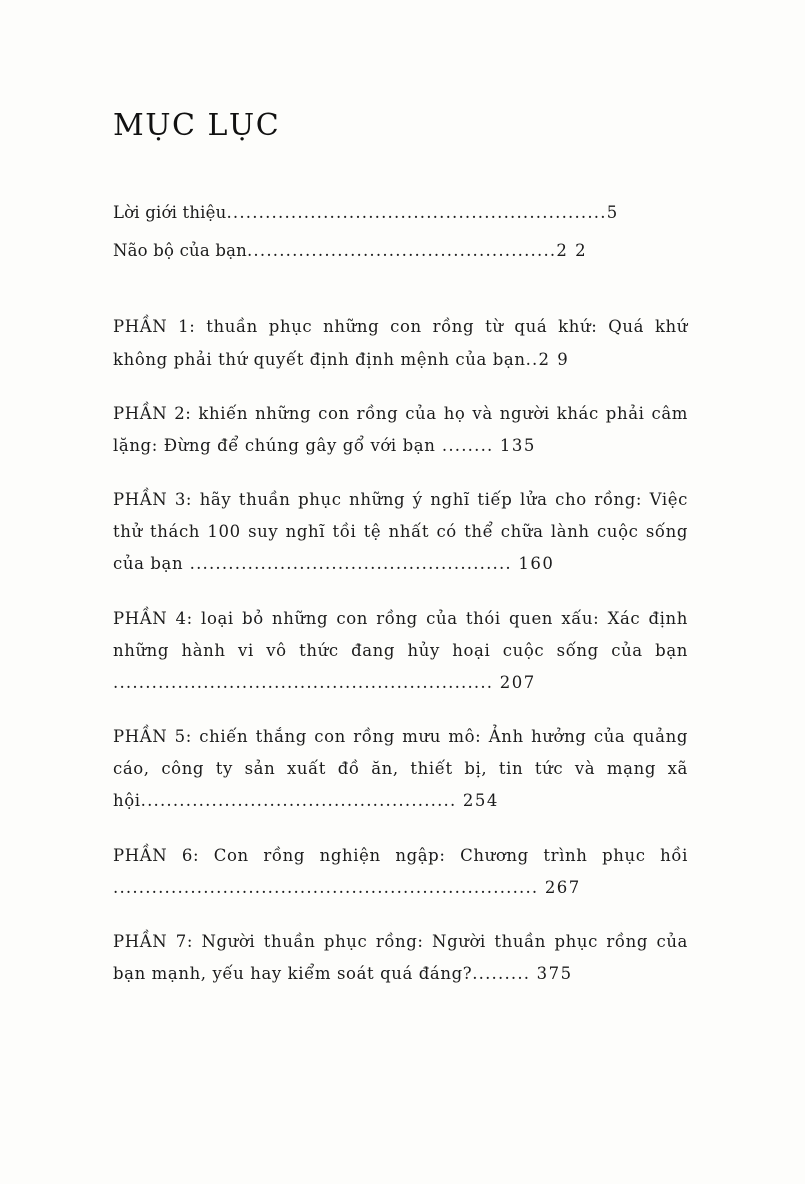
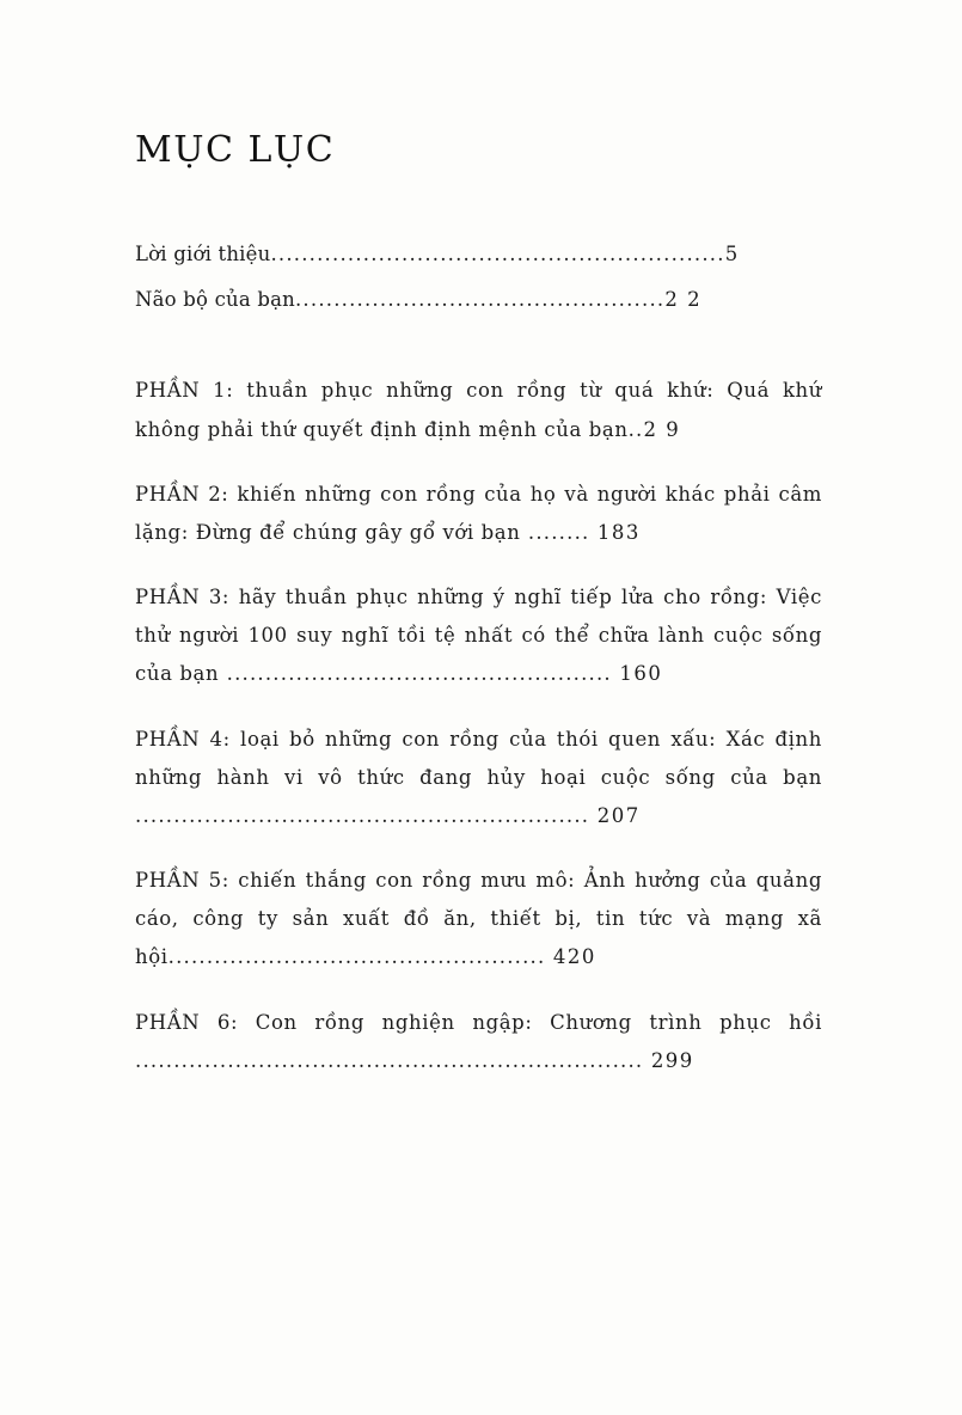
  MỤC LỤC
  Lời giới thiệu...........................................................5
  Não bộ của bạn................................................2 2
  PHẦN 1: thuần phục những con rồng từ quá khứ: Quá khứ không phải thứ quyết định định mệnh của bạn..2 9
- PHẦN 2: khiến những con rồng của họ và người khác phải câm lặng: Đừng để chúng gây gổ với bạn ........ 135
+ PHẦN 2: khiến những con rồng của họ và người khác phải câm lặng: Đừng để chúng gây gổ với bạn ........ 183
- PHẦN 3: hãy thuần phục những ý nghĩ tiếp lửa cho rồng: Việc thử thách 100 suy nghĩ tồi tệ nhất có thể chữa lành cuộc sống của bạn .................................................. 160
+ PHẦN 3: hãy thuần phục những ý nghĩ tiếp lửa cho rồng: Việc thử người 100 suy nghĩ tồi tệ nhất có thể chữa lành cuộc sống của bạn .................................................. 160
  PHẦN 4: loại bỏ những con rồng của thói quen xấu: Xác định những hành vi vô thức đang hủy hoại cuộc sống của bạn ........................................................... 207
- PHẦN 5: chiến thắng con rồng mưu mô: Ảnh hưởng của quảng cáo, công ty sản xuất đồ ăn, thiết bị, tin tức và mạng xã hội................................................. 254
+ PHẦN 5: chiến thắng con rồng mưu mô: Ảnh hưởng của quảng cáo, công ty sản xuất đồ ăn, thiết bị, tin tức và mạng xã hội................................................. 420
- PHẦN 6: Con rồng nghiện ngập: Chương trình phục hồi .................................................................. 267
+ PHẦN 6: Con rồng nghiện ngập: Chương trình phục hồi .................................................................. 299
- PHẦN 7: Người thuần phục rồng: Người thuần phục rồng của bạn mạnh, yếu hay kiểm soát quá đáng?......... 375
